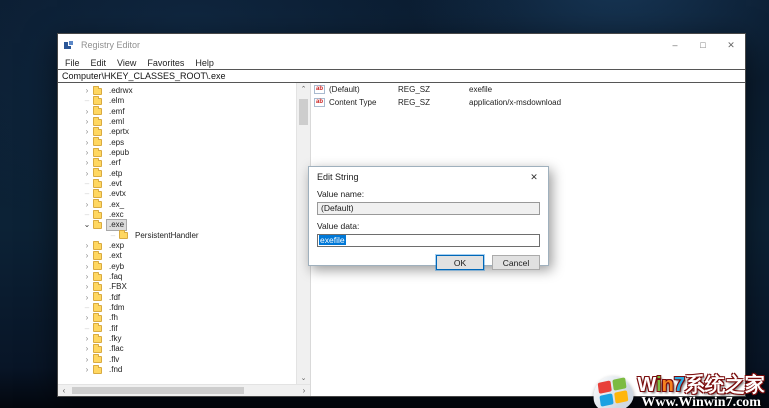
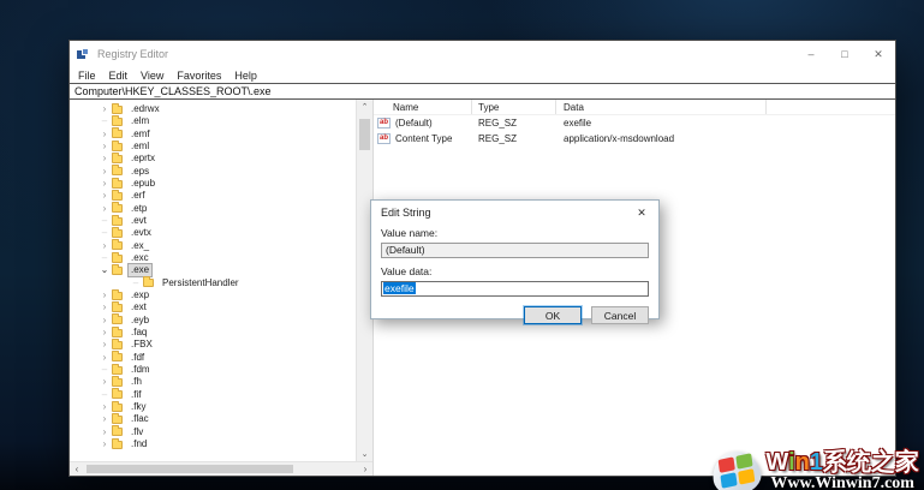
  Registry Editor
  –
  □
  ✕
  File
  Edit
  View
  Favorites
  Help
  Computer\HKEY_CLASSES_ROOT\.exe
  ›
  .edrwx
  .elm
  ›
  .emf
  ›
  .eml
  ›
  .eprtx
  ›
  .eps
  ›
  .epub
  ›
  .erf
  ›
  .etp
  .evt
  .evtx
  ›
  .ex_
  .exc
  ⌄
  .exe
  –
  PersistentHandler
  ›
  .exp
  ›
  .ext
  ›
  .eyb
  ›
  .faq
  ›
  .FBX
  ›
  .fdf
  .fdm
  ›
  .fh
  .fif
  ›
  .fky
  ›
  .flac
  ›
  .flv
  ›
  .fnd
  ‹
  ›
+ Name
+ Type
+ Data
  (Default)
  REG_SZ
  exefile
  Content Type
  REG_SZ
  application/x-msdownload
  Edit String
  ✕
  Value name:
  (Default)
  Value data:
  exefile
  OK
  Cancel
- Win7系统之家
+ Win1系统之家
  Www.Winwin7.com
